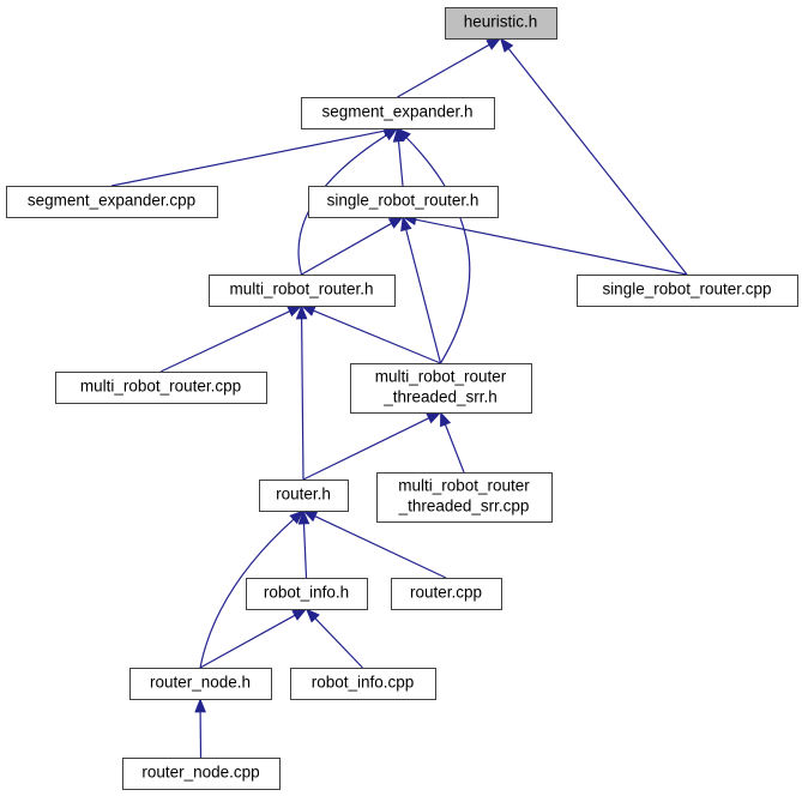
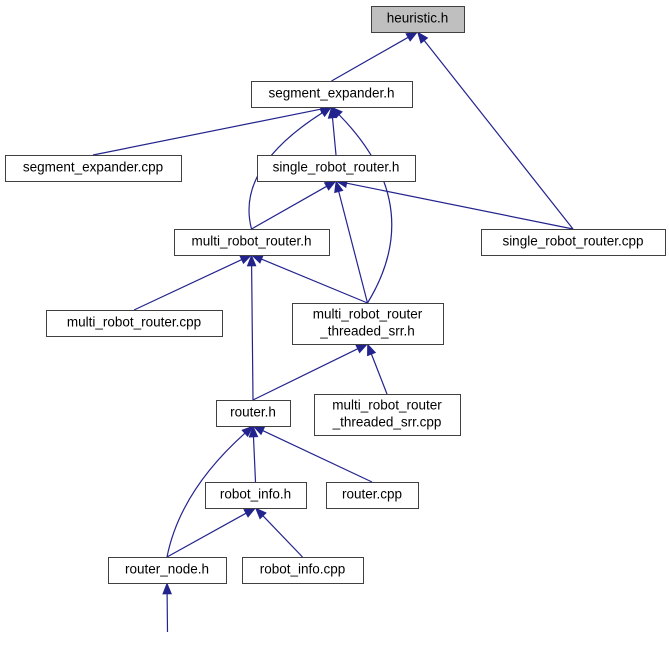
  heuristic.h
  segment_expander.h
  segment_expander.cpp
  single_robot_router.h
  multi_robot_router.h
  single_robot_router.cpp
  multi_robot_router.cpp
  multi_robot_router
  _threaded_srr.h
  router.h
  multi_robot_router
  _threaded_srr.cpp
  robot_info.h
  router.cpp
  router_node.h
  robot_info.cpp
- router_node.cpp
